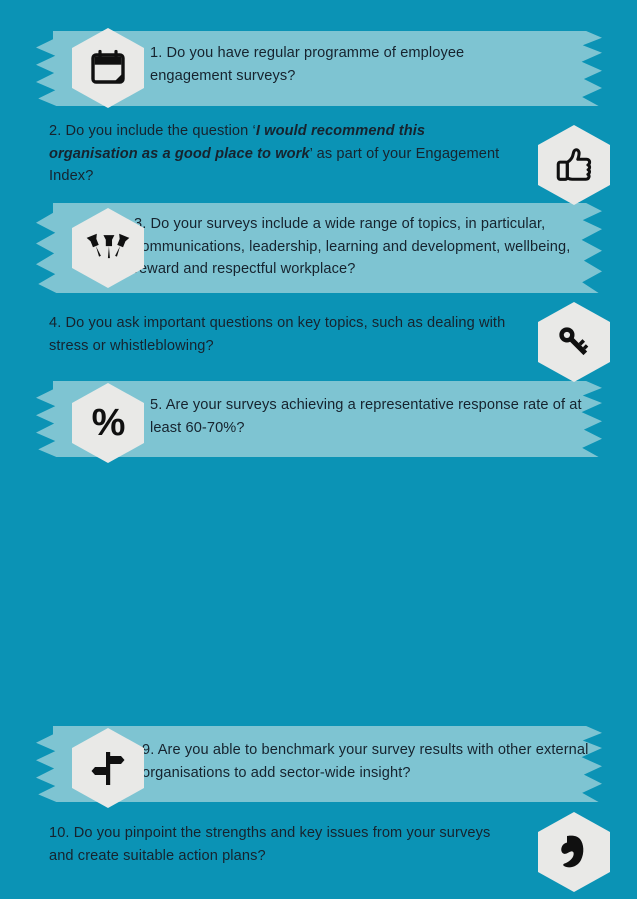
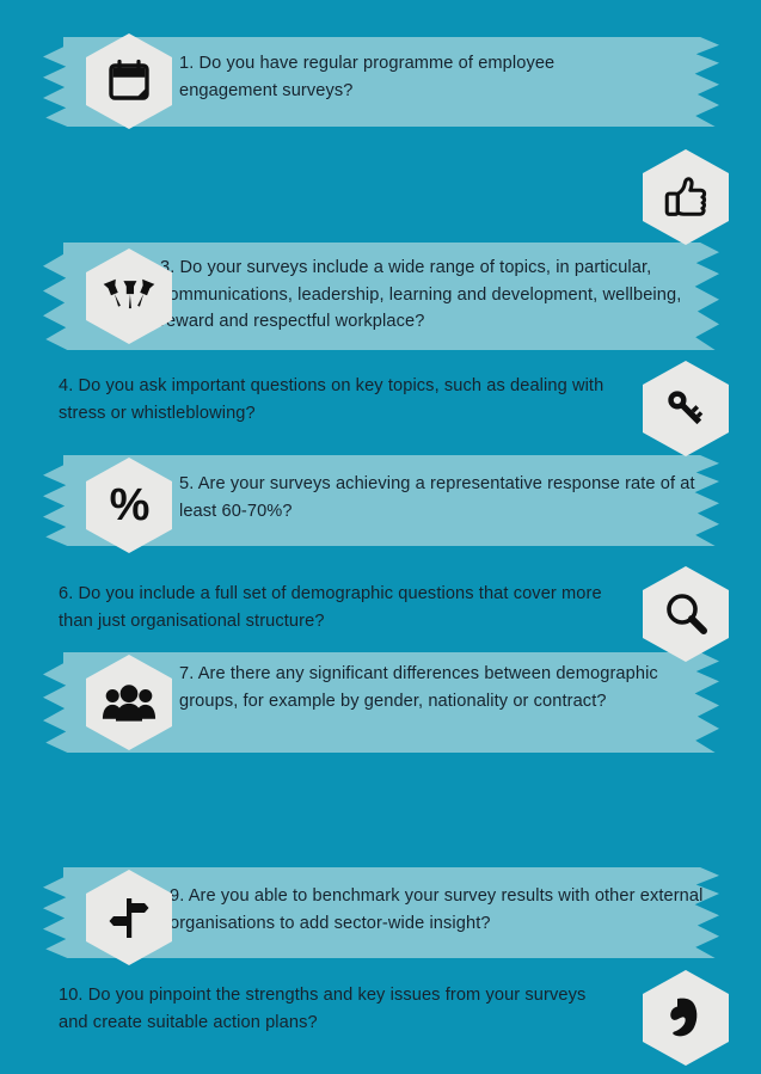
  1. Do you have regular programme of employee engagement surveys?
- 2. Do you include the question ‘I would recommend this organisation as a good place to work’ as part of your Engagement Index?
  3. Do your surveys include a wide range of topics, in particular, ommunications, leadership, learning and development, wellbeing, eward and respectful workplace?
  4. Do you ask important questions on key topics, such as dealing with stress or whistleblowing?
  %
  5. Are your surveys achieving a representative response rate of at least 60-70%?
+ 6. Do you include a full set of demographic questions that cover more than just organisational structure?
+ 7. Are there any significant differences between demographic groups, for example by gender, nationality or contract?
  9. Are you able to benchmark your survey results with other external organisations to add sector-wide insight?
  10. Do you pinpoint the strengths and key issues from your surveys and create suitable action plans?
